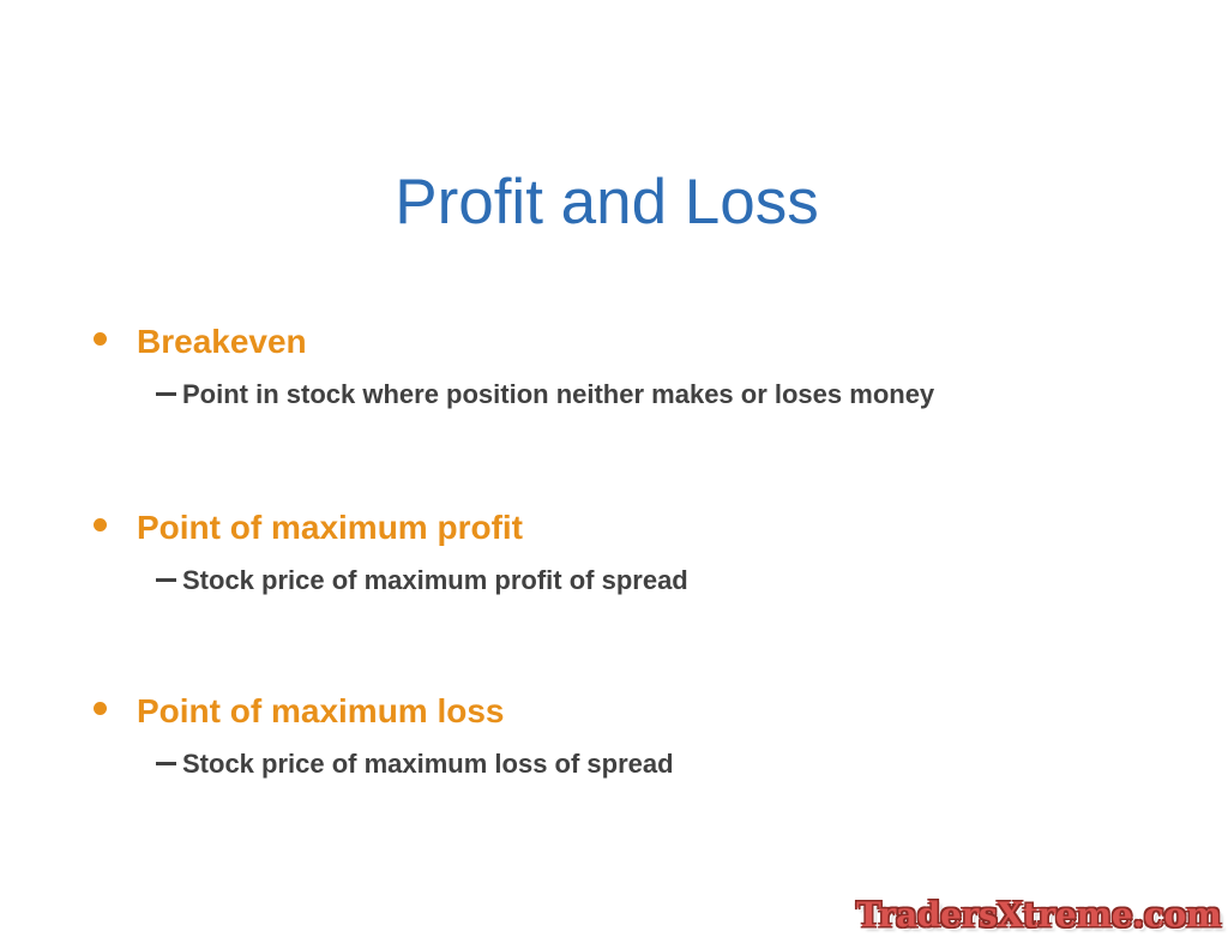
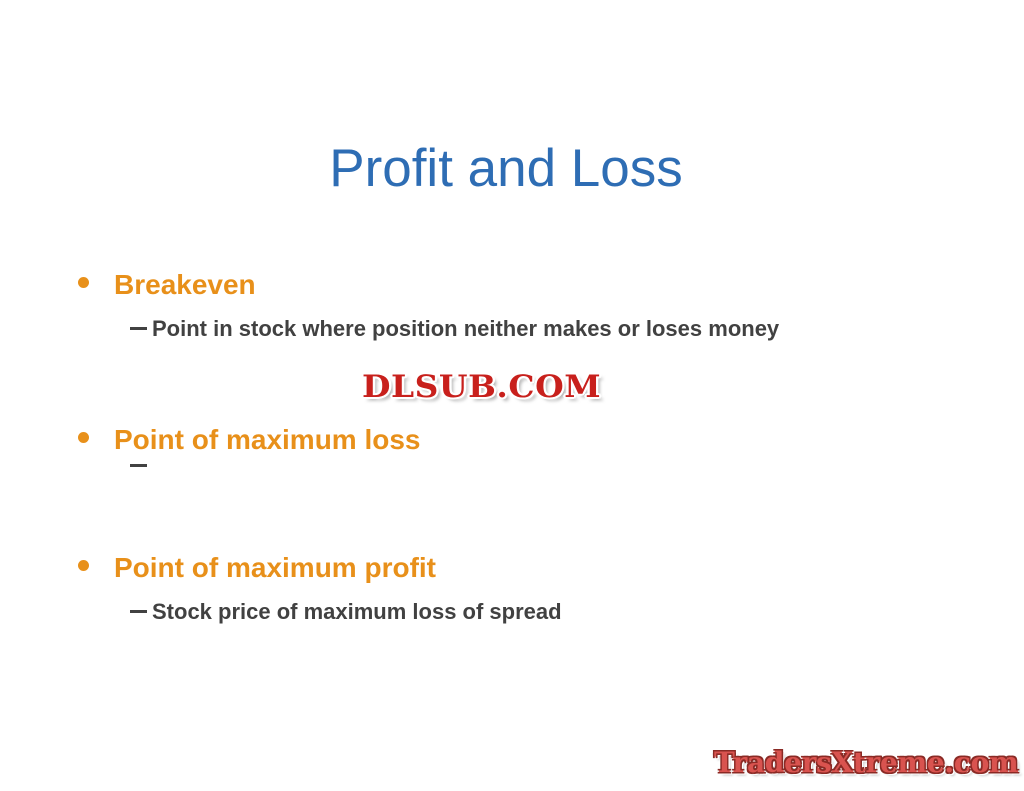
  Profit and Loss
  Breakeven
  Point in stock where position neither makes or loses money
- Point of maximum profit
+ Point of maximum loss
- Stock price of maximum profit of spread
- Point of maximum loss
+ Point of maximum profit
  Stock price of maximum loss of spread
+ DLSUB.COM
  TradersXtreme.com
